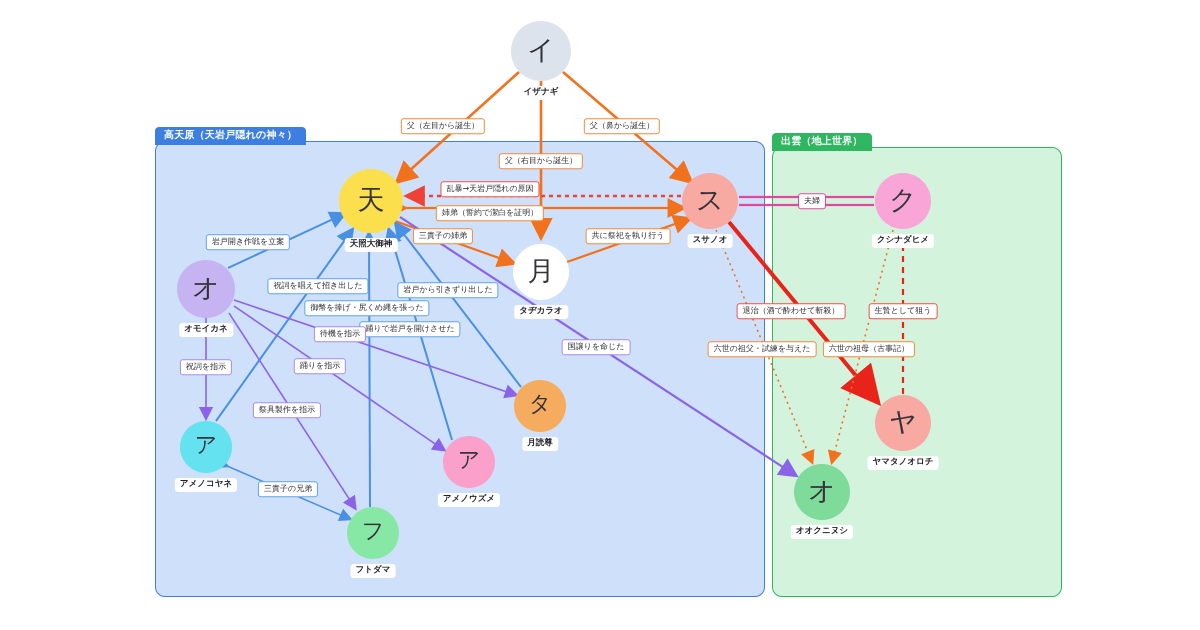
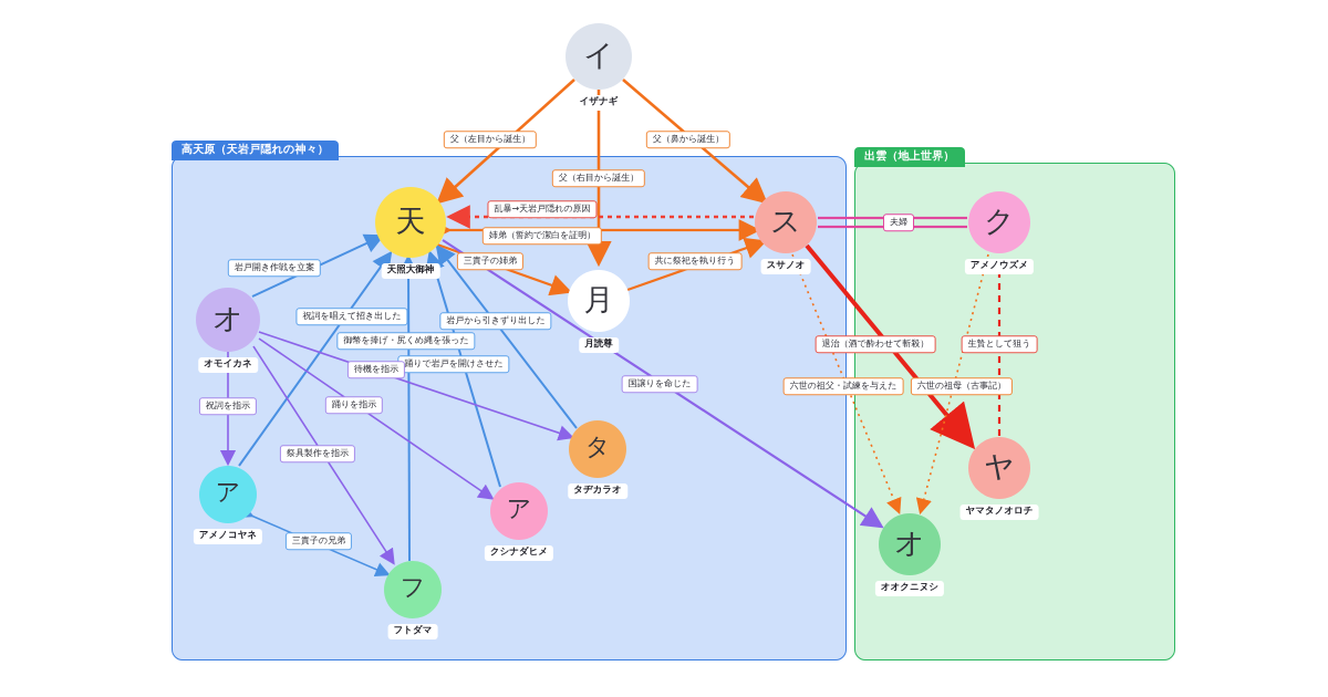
  高天原（天岩戸隠れの神々）
  出雲（地上世界）
  イ
  イザナギ
  天
  天照大御神
  月
- タヂカラオ
+ 月読尊
  ス
  スサノオ
  オ
  オモイカネ
  ア
  アメノコヤネ
  フ
  フトダマ
  ア
- アメノウズメ
+ クシナダヒメ
  タ
- 月読尊
+ タヂカラオ
  ク
- クシナダヒメ
+ アメノウズメ
  ヤ
  ヤマタノオロチ
  オ
  オオクニヌシ
  父（左目から誕生）
  父（右目から誕生）
  父（鼻から誕生）
  乱暴→天岩戸隠れの原因
  姉弟（誓約で潔白を証明）
  三貴子の姉弟
  共に祭祀を執り行う
  岩戸開き作戦を立案
  祝詞を唱えて招き出した
  御幣を捧げ・尻くめ縄を張った
  岩戸から引きずり出した
  踊りで岩戸を開けさせた
  待機を指示
  祝詞を指示
  踊りを指示
  祭具製作を指示
  三貴子の兄弟
  国譲りを命じた
  夫婦
  退治（酒で酔わせて斬殺）
  生贄として狙う
  六世の祖父・試練を与えた
  六世の祖母（古事記）
